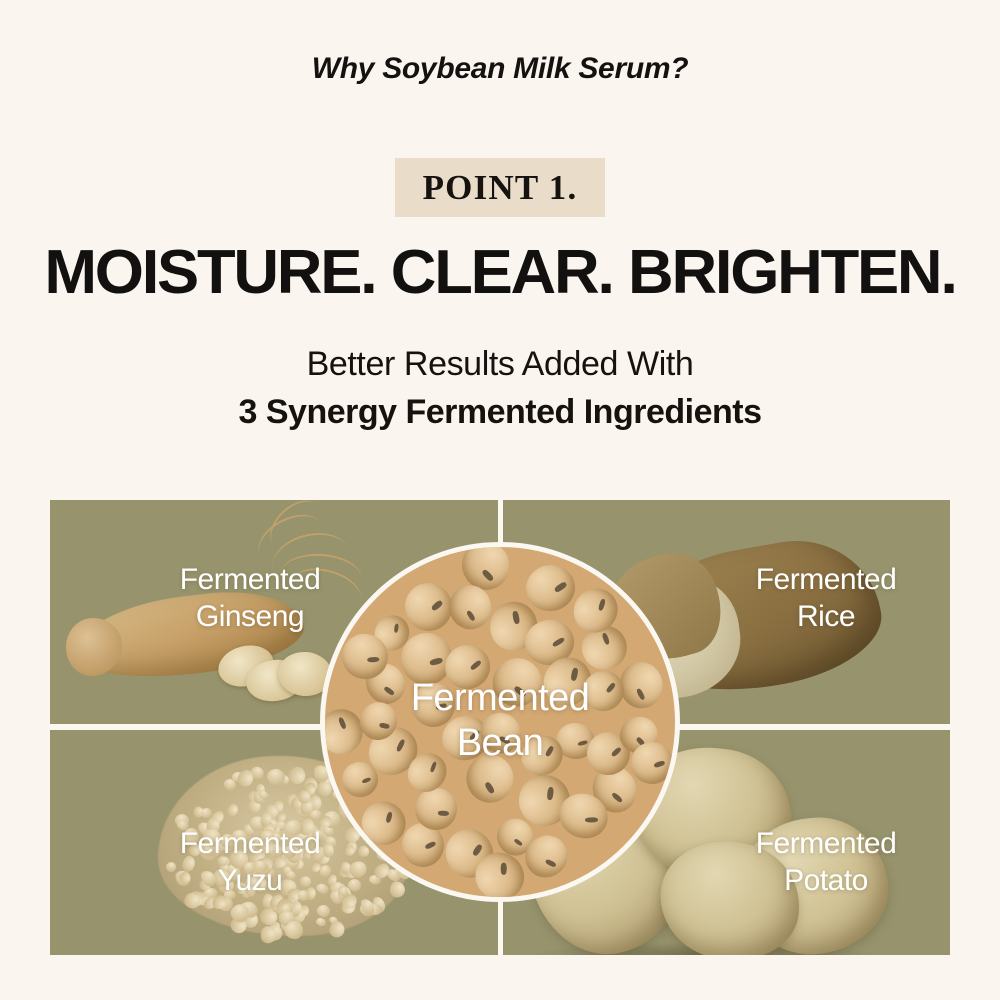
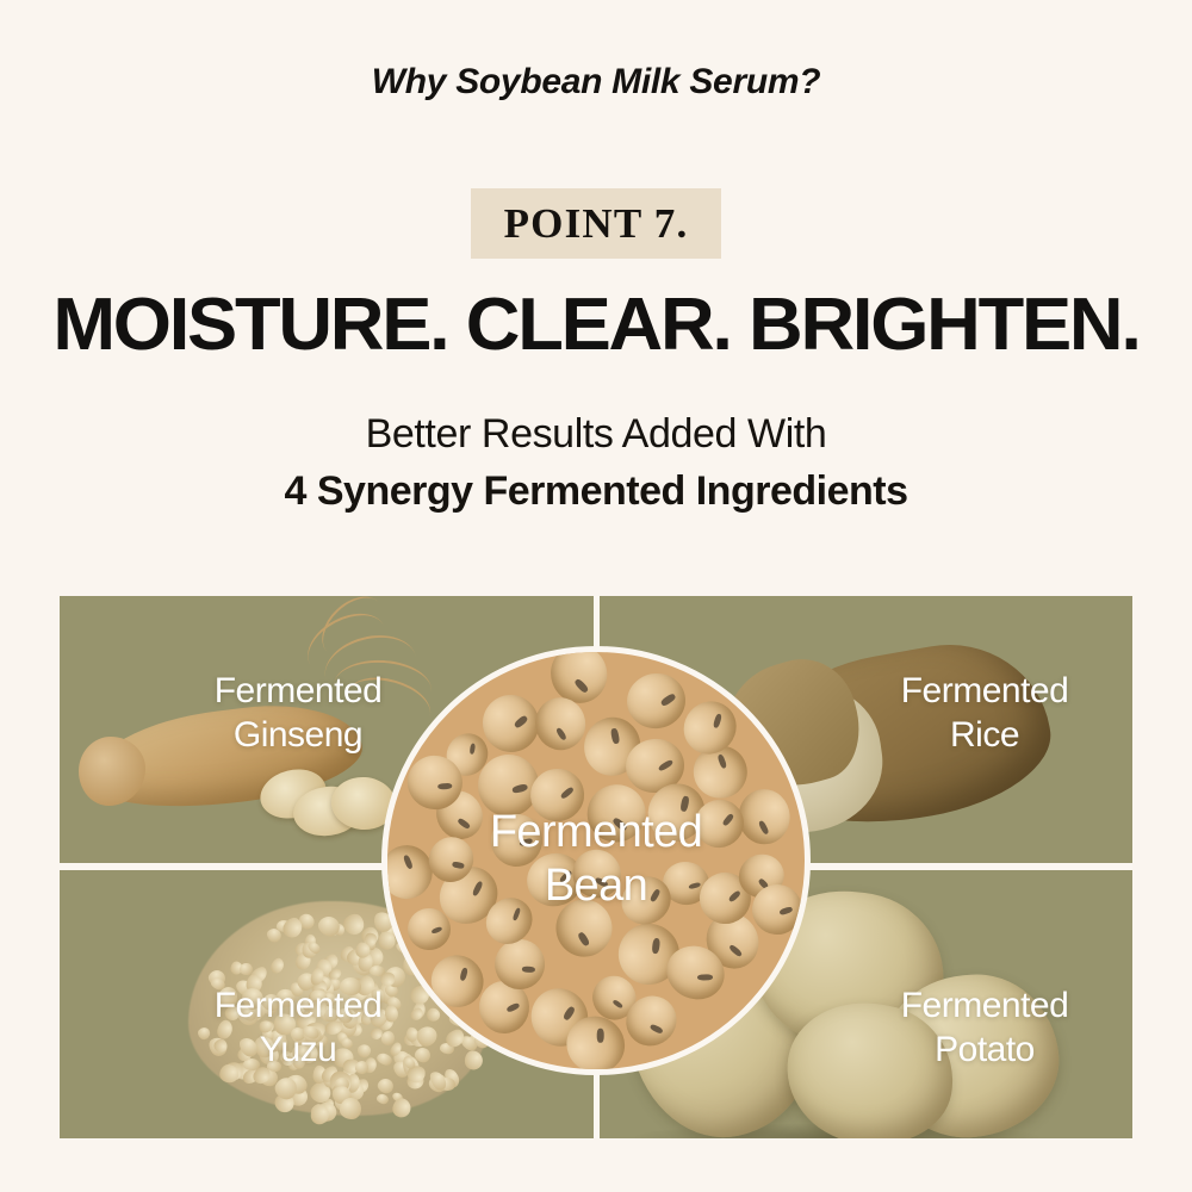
  Why Soybean Milk Serum?
- POINT 1.
+ POINT 7.
  MOISTURE. CLEAR. BRIGHTEN.
  Better Results Added With
- 3 Synergy Fermented Ingredients
+ 4 Synergy Fermented Ingredients
  Fermented
  Ginseng
  Fermented
  Rice
  Fermented
  Yuzu
  Fermented
  Potato
  Fermented
  Bean
